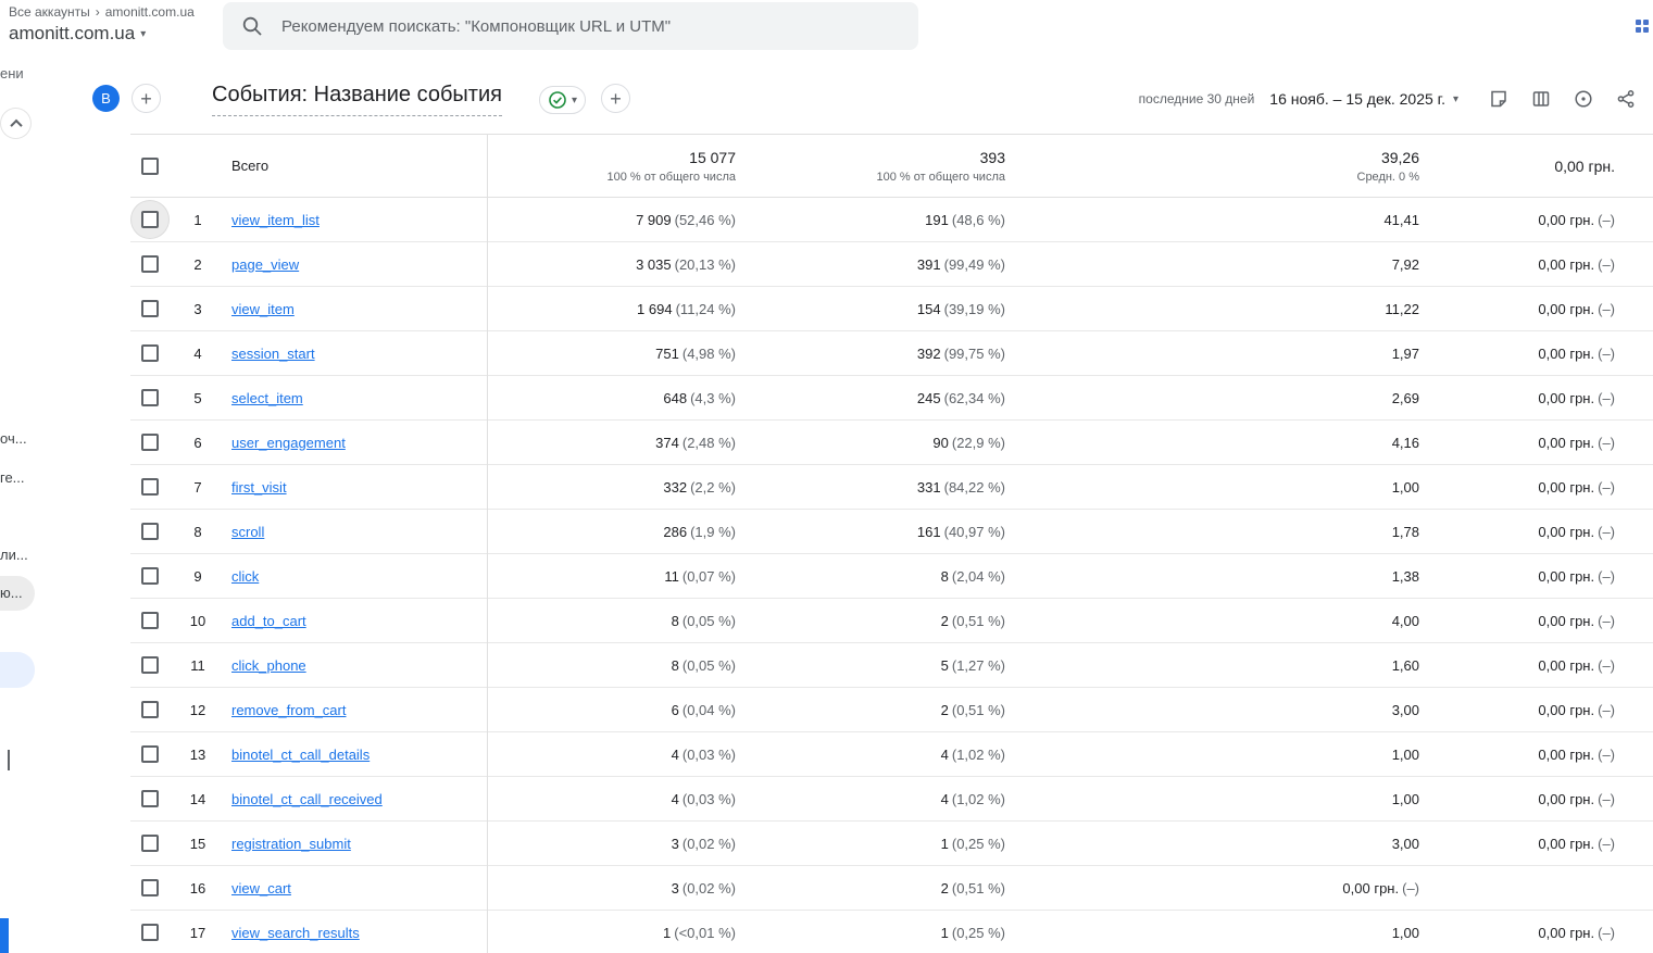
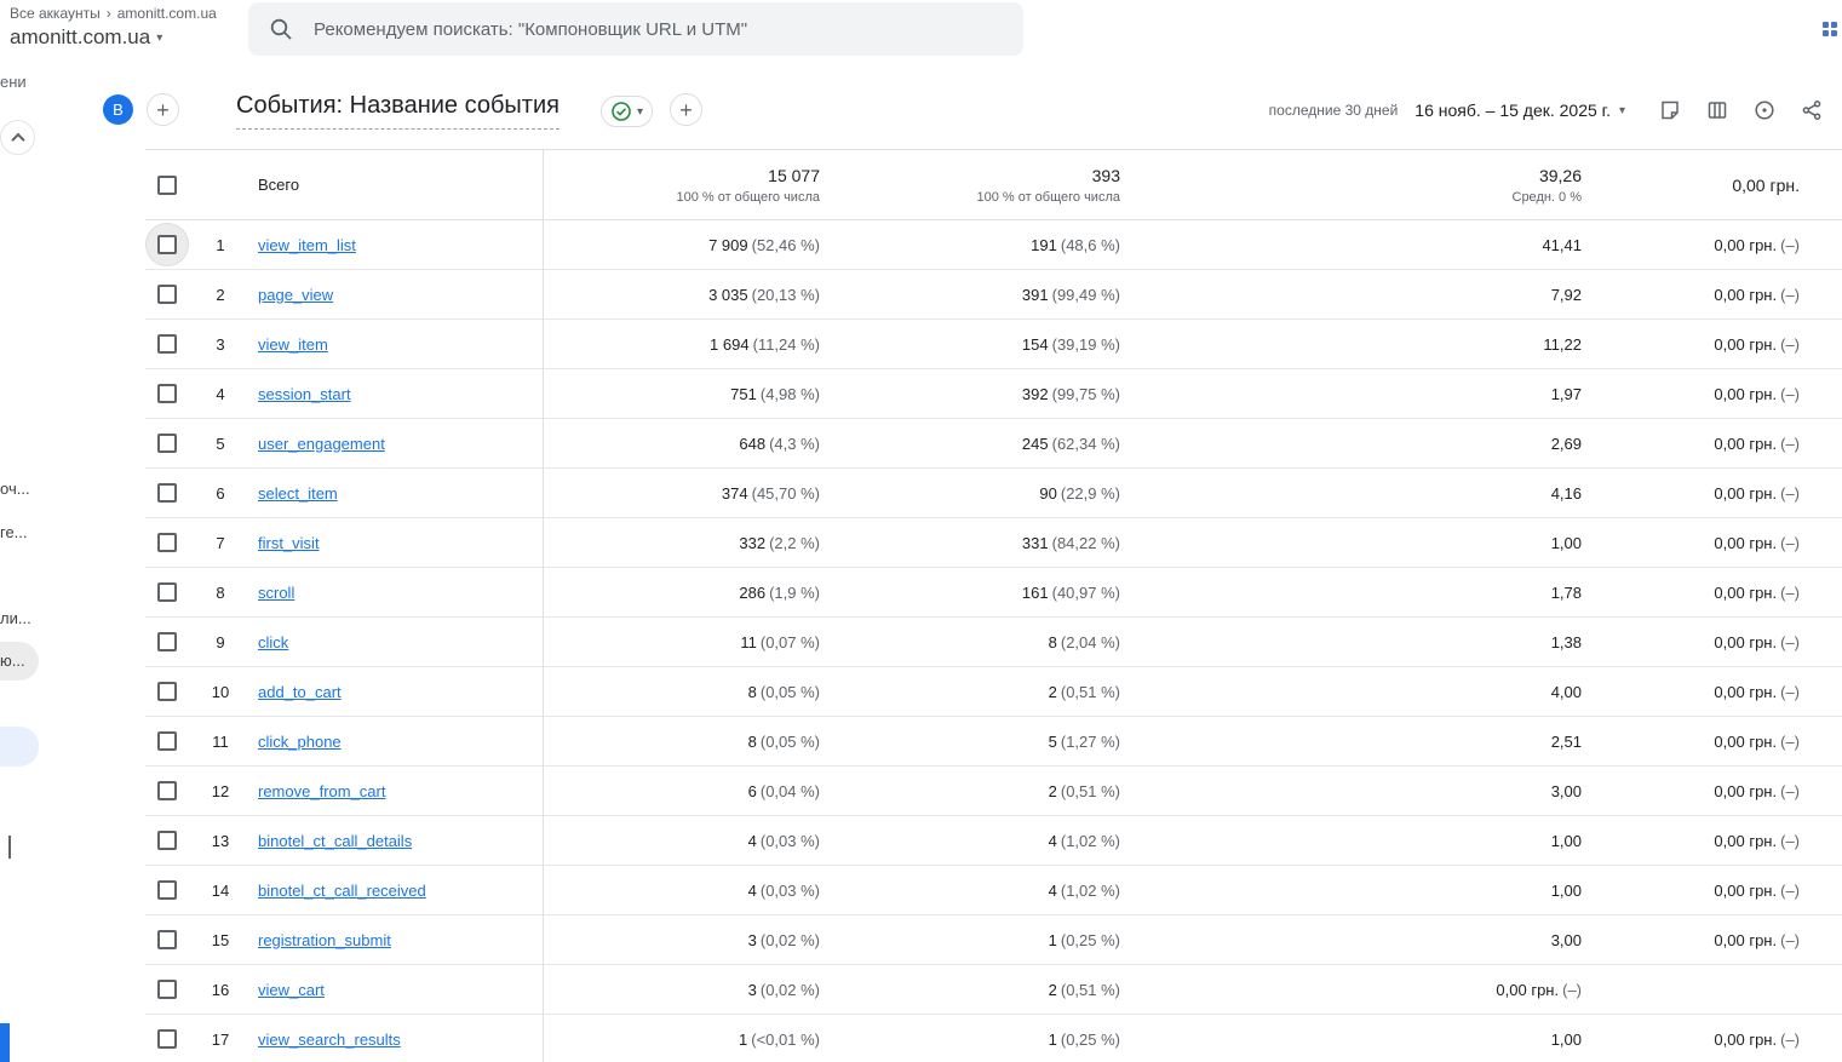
  Все аккаунты
  ›
  amonitt.com.ua
  amonitt.com.ua
  ▾
  Рекомендуем поискать: "Компоновщик URL и UTM"
  ени
  оч...
  ге...
  ли...
  ю...
  B
  +
  События: Название события
  ▾
  +
  последние 30 дней
  16 нояб. – 15 дек. 2025 г.
  ▾
  Всего
  15 077
  100 % от общего числа
  393
  100 % от общего числа
  39,26
  Средн. 0 %
  0,00 грн.
  1
  view_item_list
  7 909 (52,46 %)
  191 (48,6 %)
  41,41
  0,00 грн. (–)
  2
  page_view
  3 035 (20,13 %)
  391 (99,49 %)
  7,92
  0,00 грн. (–)
  3
  view_item
  1 694 (11,24 %)
  154 (39,19 %)
  11,22
  0,00 грн. (–)
  4
  session_start
  751 (4,98 %)
  392 (99,75 %)
  1,97
  0,00 грн. (–)
  5
- select_item
+ user_engagement
  648 (4,3 %)
  245 (62,34 %)
  2,69
  0,00 грн. (–)
  6
- user_engagement
+ select_item
- 374 (2,48 %)
+ 374 (45,70 %)
  90 (22,9 %)
  4,16
  0,00 грн. (–)
  7
  first_visit
  332 (2,2 %)
  331 (84,22 %)
  1,00
  0,00 грн. (–)
  8
  scroll
  286 (1,9 %)
  161 (40,97 %)
  1,78
  0,00 грн. (–)
  9
  click
  11 (0,07 %)
  8 (2,04 %)
  1,38
  0,00 грн. (–)
  10
  add_to_cart
  8 (0,05 %)
  2 (0,51 %)
  4,00
  0,00 грн. (–)
  11
  click_phone
  8 (0,05 %)
  5 (1,27 %)
- 1,60
+ 2,51
  0,00 грн. (–)
  12
  remove_from_cart
  6 (0,04 %)
  2 (0,51 %)
  3,00
  0,00 грн. (–)
  13
  binotel_ct_call_details
  4 (0,03 %)
  4 (1,02 %)
  1,00
  0,00 грн. (–)
  14
  binotel_ct_call_received
  4 (0,03 %)
  4 (1,02 %)
  1,00
  0,00 грн. (–)
  15
  registration_submit
  3 (0,02 %)
  1 (0,25 %)
  3,00
  0,00 грн. (–)
  16
  view_cart
  3 (0,02 %)
  2 (0,51 %)
  0,00 грн. (–)
  17
  view_search_results
  1 (<0,01 %)
  1 (0,25 %)
  1,00
  0,00 грн. (–)
